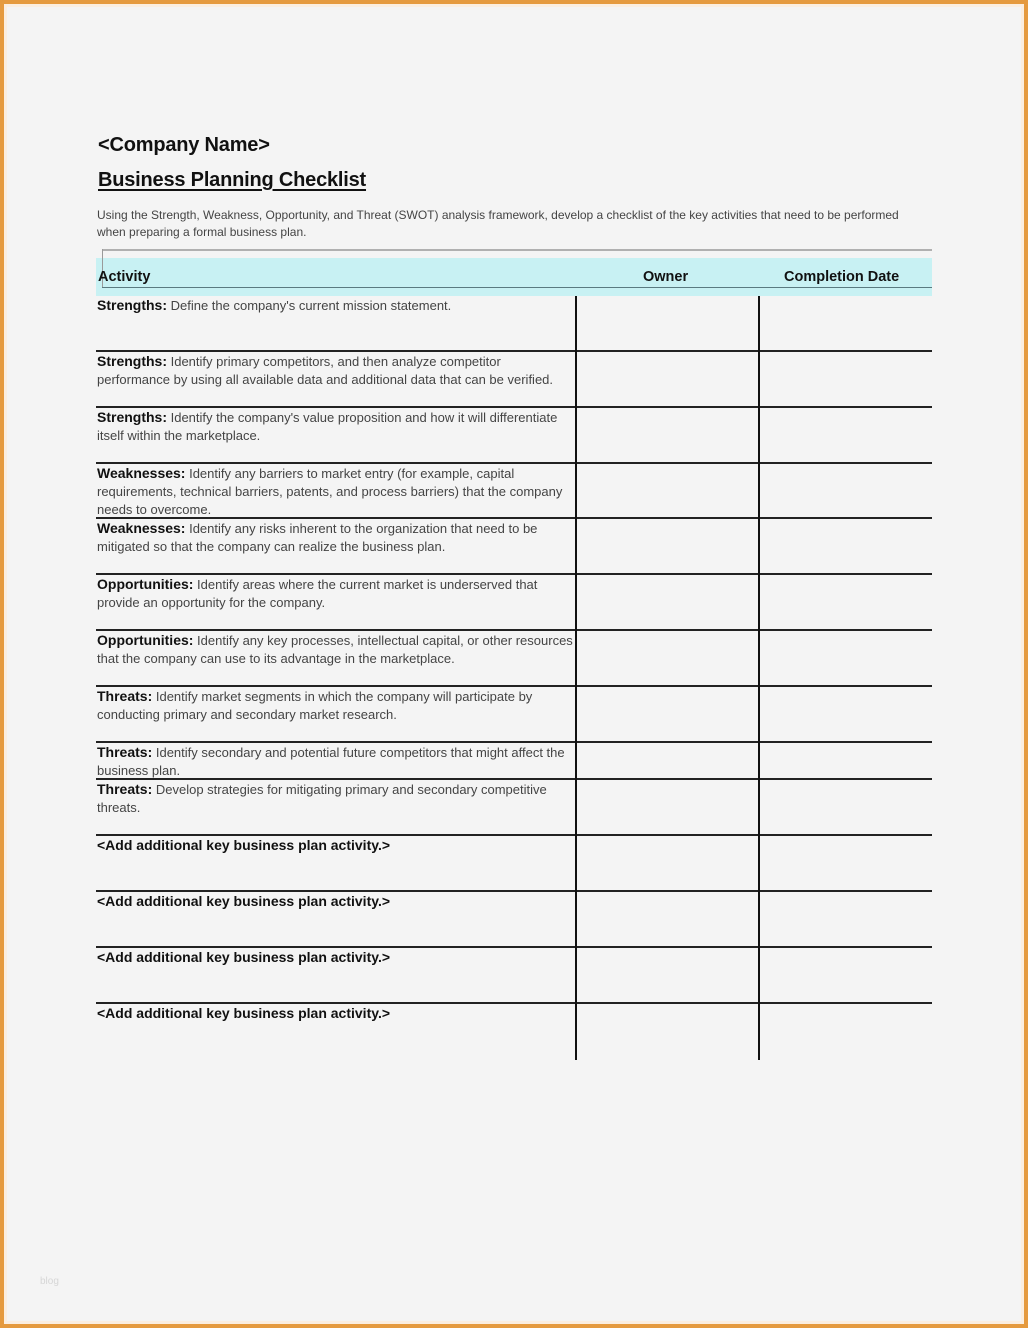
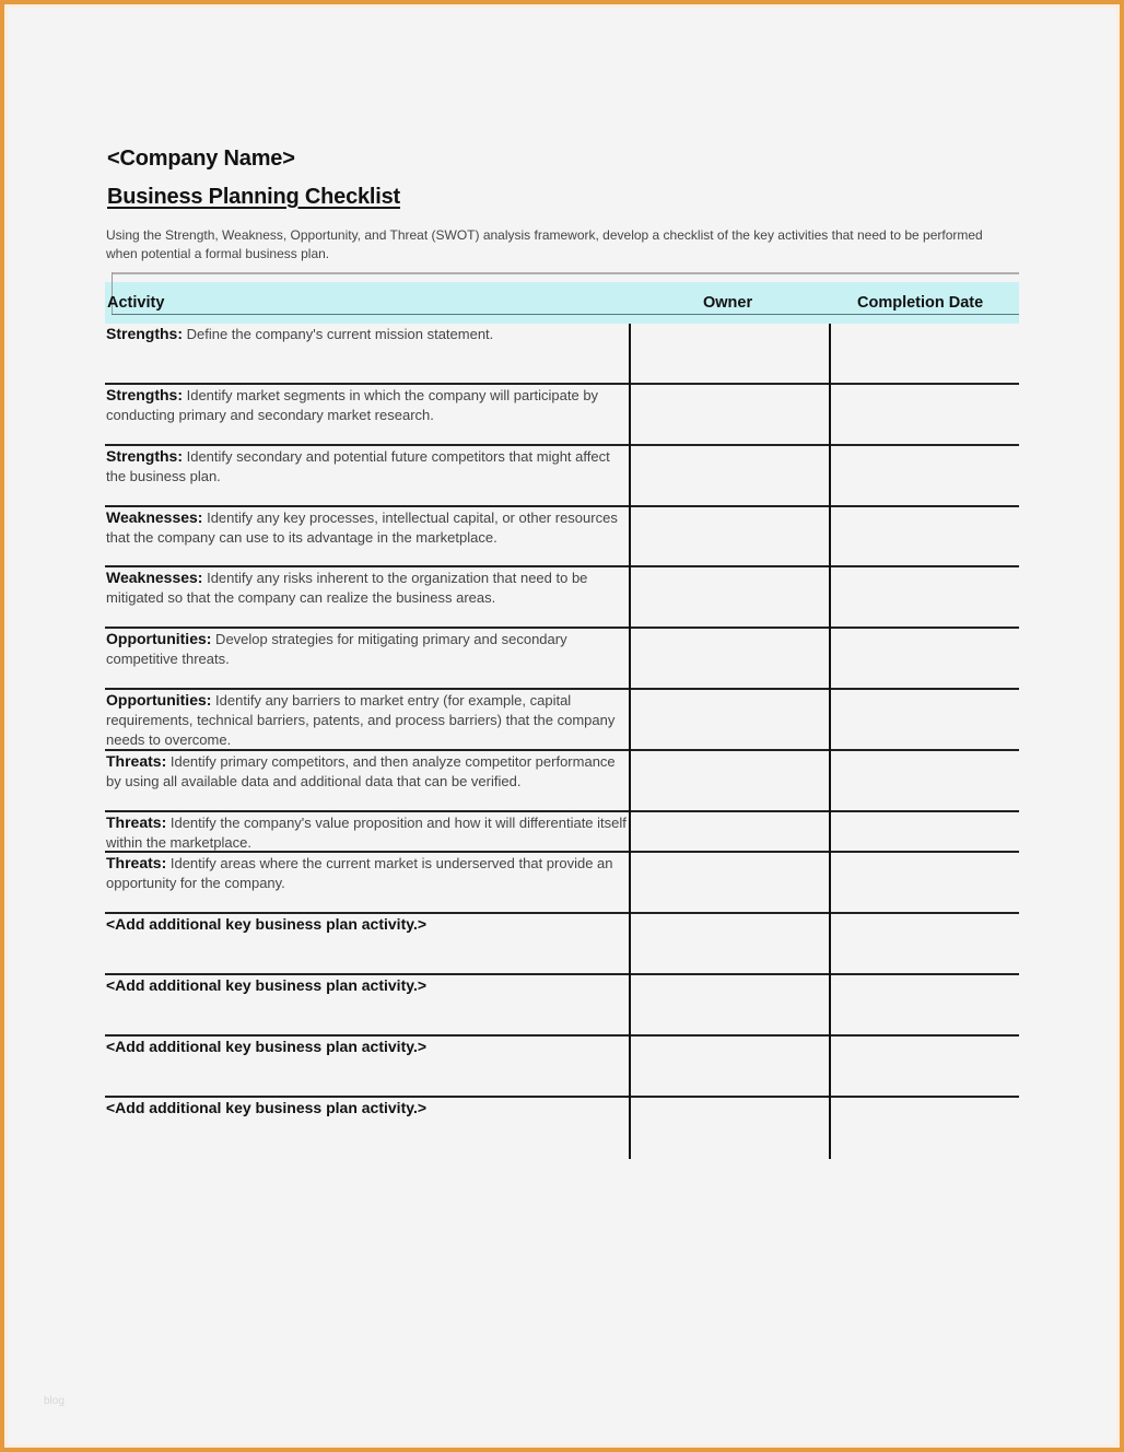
  <Company Name>
  Business Planning Checklist
- Using the Strength, Weakness, Opportunity, and Threat (SWOT) analysis framework, develop a checklist of the key activities that need to be performed when preparing a formal business plan.
+ Using the Strength, Weakness, Opportunity, and Threat (SWOT) analysis framework, develop a checklist of the key activities that need to be performed when potential a formal business plan.
  Activity
  Owner
  Completion Date
  Strengths: Define the company's current mission statement.
- Strengths: Identify primary competitors, and then analyze competitor performance by using all available data and additional data that can be verified.
+ Strengths: Identify market segments in which the company will participate by conducting primary and secondary market research.
- Strengths: Identify the company's value proposition and how it will differentiate itself within the marketplace.
+ Strengths: Identify secondary and potential future competitors that might affect the business plan.
- Weaknesses: Identify any barriers to market entry (for example, capital requirements, technical barriers, patents, and process barriers) that the company needs to overcome.
+ Weaknesses: Identify any key processes, intellectual capital, or other resources that the company can use to its advantage in the marketplace.
- Weaknesses: Identify any risks inherent to the organization that need to be mitigated so that the company can realize the business plan.
+ Weaknesses: Identify any risks inherent to the organization that need to be mitigated so that the company can realize the business areas.
- Opportunities: Identify areas where the current market is underserved that provide an opportunity for the company.
+ Opportunities: Develop strategies for mitigating primary and secondary competitive threats.
- Opportunities: Identify any key processes, intellectual capital, or other resources that the company can use to its advantage in the marketplace.
+ Opportunities: Identify any barriers to market entry (for example, capital requirements, technical barriers, patents, and process barriers) that the company needs to overcome.
- Threats: Identify market segments in which the company will participate by conducting primary and secondary market research.
+ Threats: Identify primary competitors, and then analyze competitor performance by using all available data and additional data that can be verified.
- Threats: Identify secondary and potential future competitors that might affect the business plan.
+ Threats: Identify the company's value proposition and how it will differentiate itself within the marketplace.
- Threats: Develop strategies for mitigating primary and secondary competitive threats.
+ Threats: Identify areas where the current market is underserved that provide an opportunity for the company.
  <Add additional key business plan activity.>
  <Add additional key business plan activity.>
  <Add additional key business plan activity.>
  <Add additional key business plan activity.>
  blog
